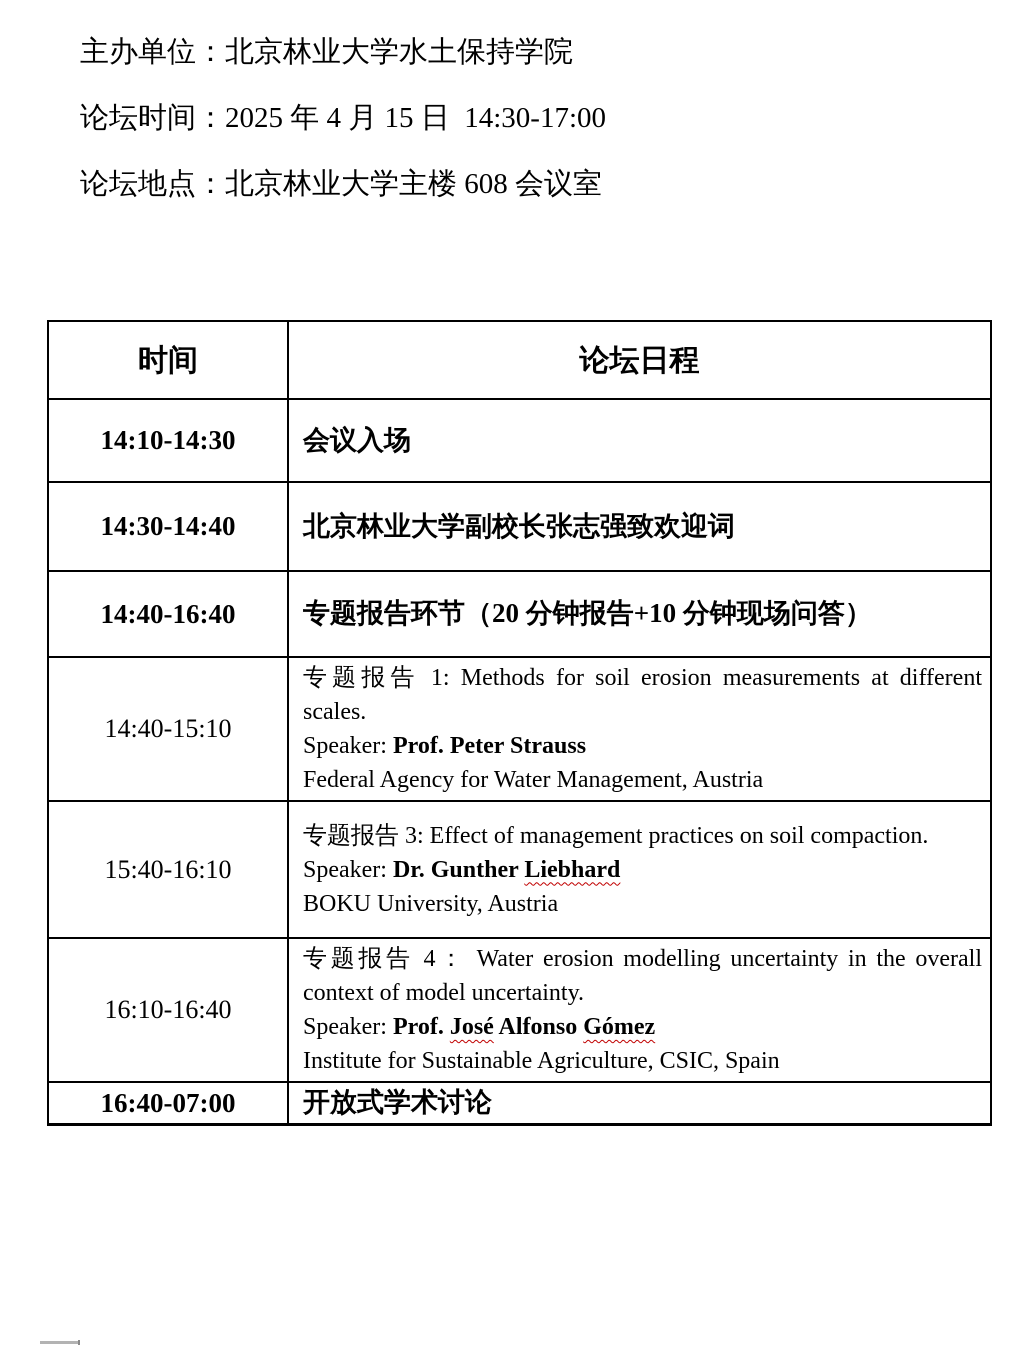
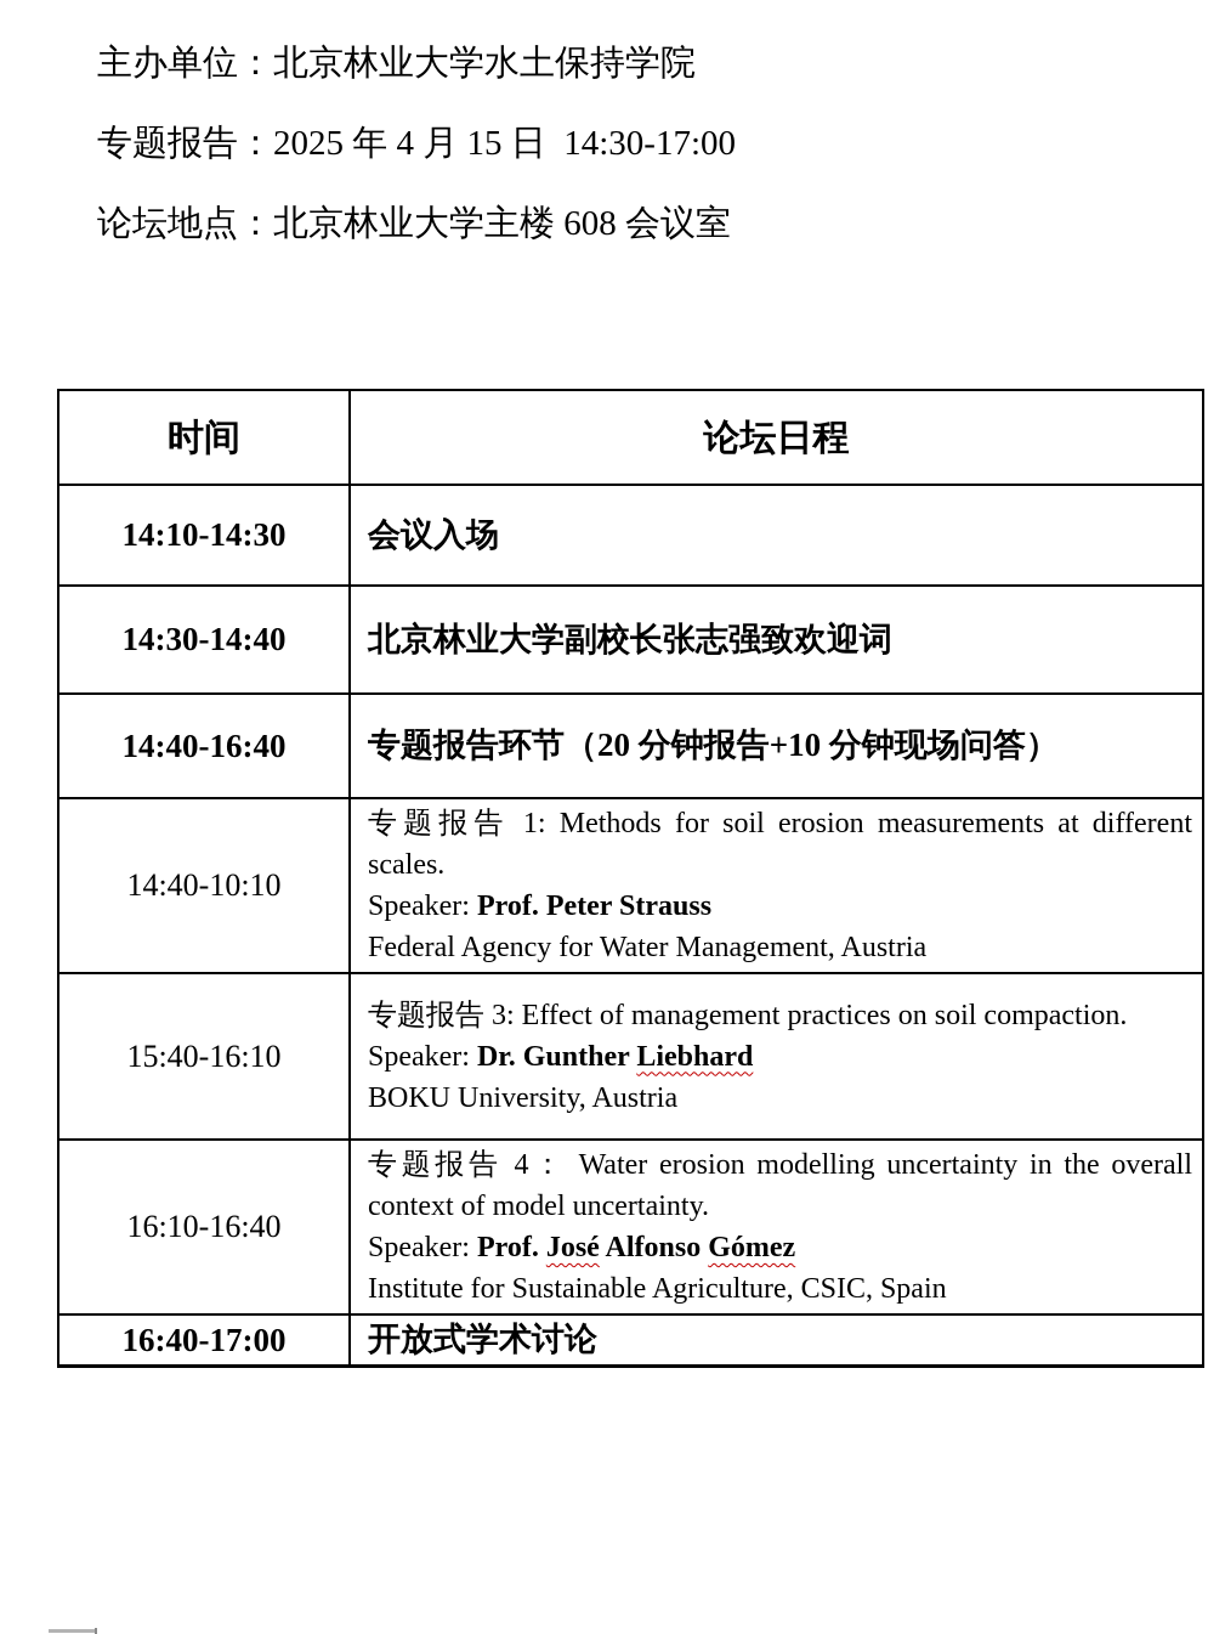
  主办单位：北京林业大学水土保持学院
- 论坛时间：2025 年 4 月 15 日 14:30-17:00
+ 专题报告：2025 年 4 月 15 日 14:30-17:00
  论坛地点：北京林业大学主楼 608 会议室
  时间	论坛日程
  14:10-14:30	会议入场
  14:30-14:40	北京林业大学副校长张志强致欢迎词
  14:40-16:40	专题报告环节（20 分钟报告+10 分钟现场问答）
- 14:40-15:10	专题报告 1: Methods for soil erosion measurements at different scales. Speaker: Prof. Peter Strauss Federal Agency for Water Management, Austria
+ 14:40-10:10	专题报告 1: Methods for soil erosion measurements at different scales. Speaker: Prof. Peter Strauss Federal Agency for Water Management, Austria
  15:40-16:10	专题报告 3: Effect of management practices on soil compaction. Speaker: Dr. Gunther Liebhard BOKU University, Austria
  16:10-16:40	专题报告 4： Water erosion modelling uncertainty in the overall context of model uncertainty. Speaker: Prof. José Alfonso Gómez Institute for Sustainable Agriculture, CSIC, Spain
- 16:40-07:00	开放式学术讨论
+ 16:40-17:00	开放式学术讨论
